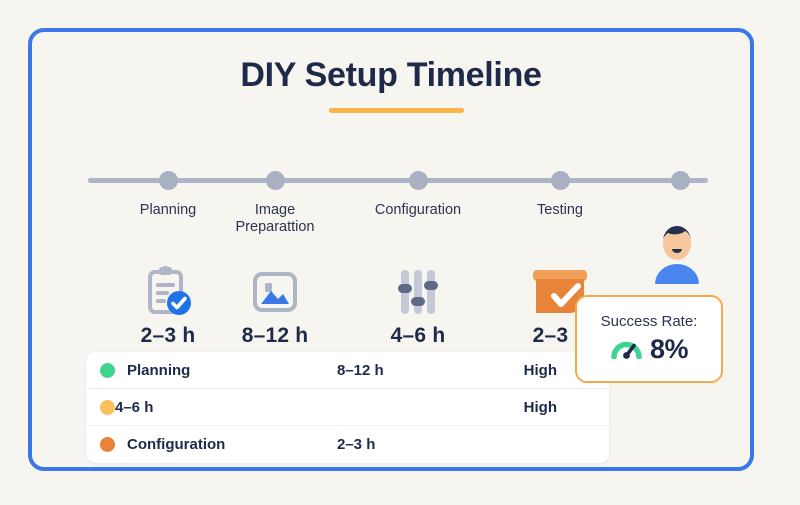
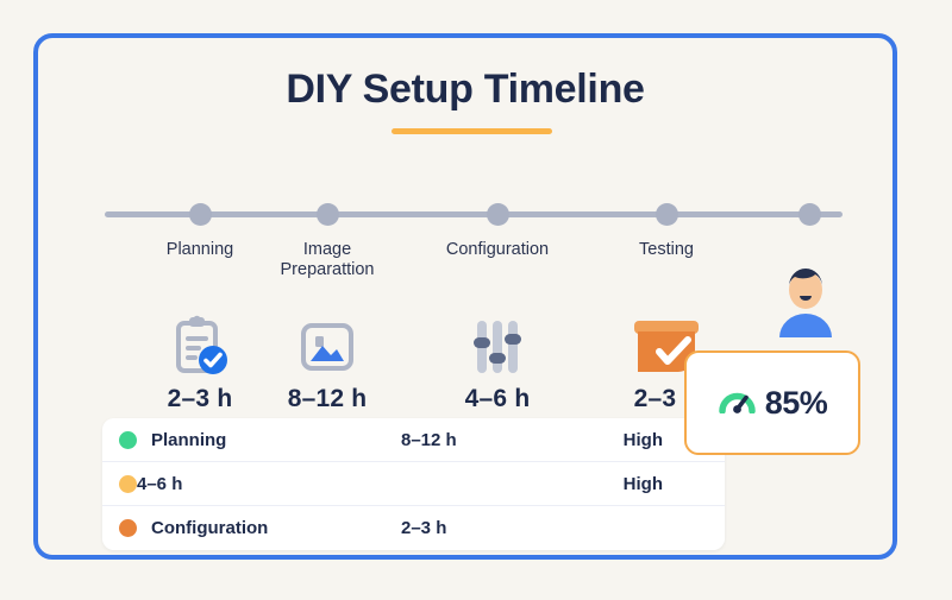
  DIY Setup Timeline
  Planning
  Image
  Preparattion
  Configuration
  Testing
  2–3 h
  8–12 h
  4–6 h
  2–3
  Planning
  8–12 h
  High
  4–6 h
  High
  Configuration
  2–3 h
- Success Rate:
- 8%
+ 85%
